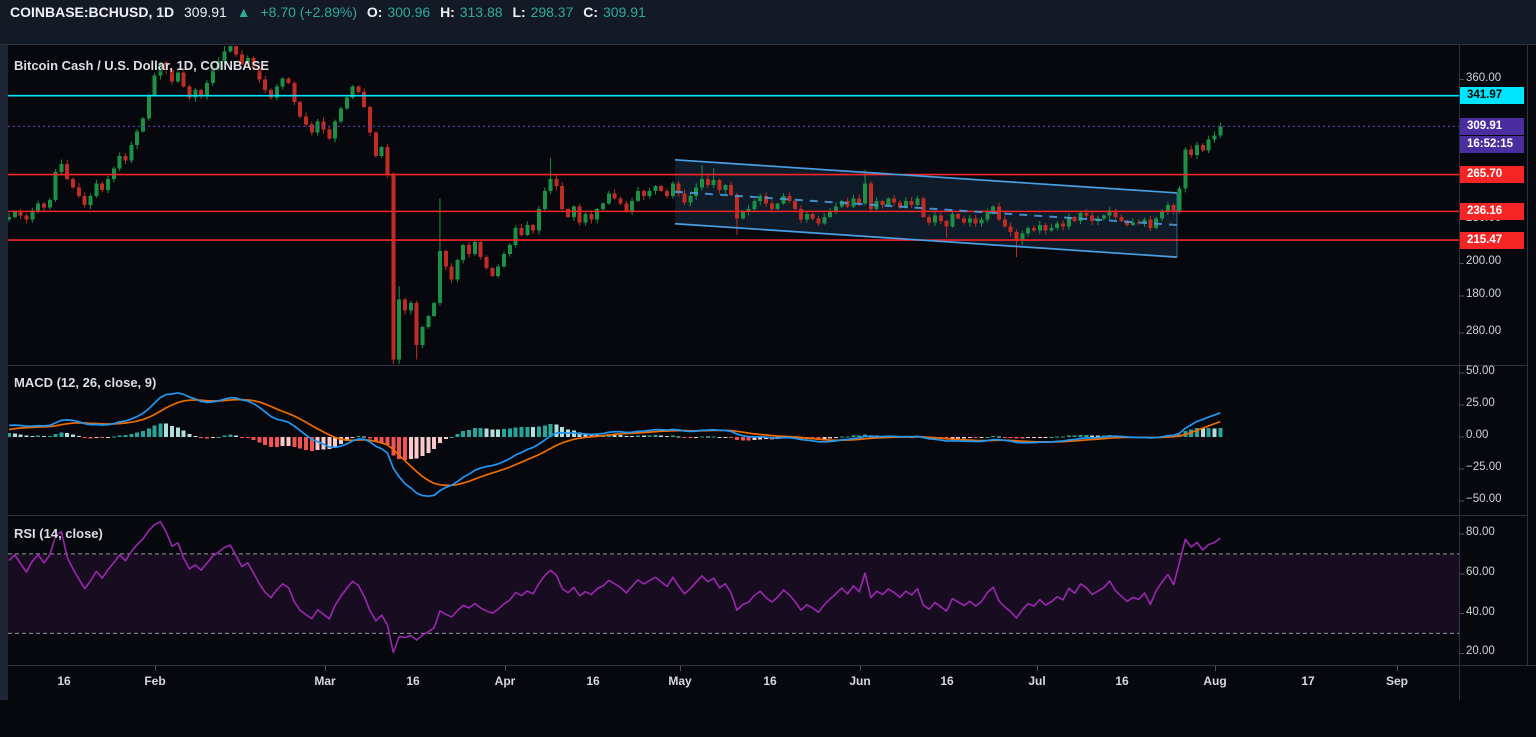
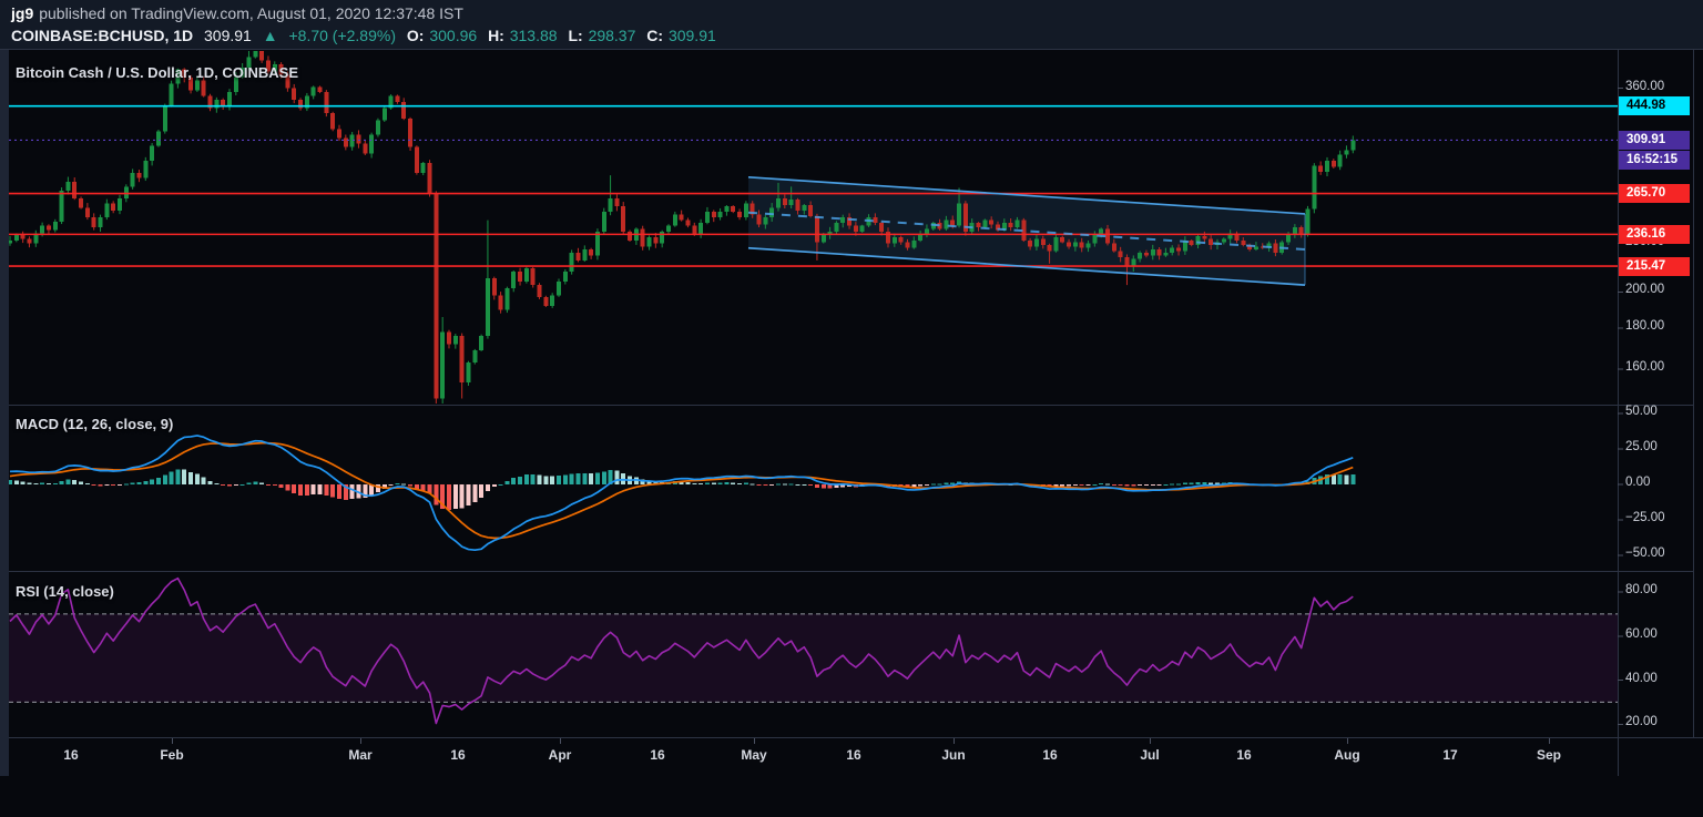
+ jg9 published on TradingView.com, August 01, 2020 12:37:48 IST
  COINBASE:BCHUSD, 1D 309.91 ▲ +8.70 (+2.89%) O: 300.96 H: 313.88 L: 298.37 C: 309.91
  Bitcoin Cash / U.S. Dollar, 1D, COINBASE
  MACD (12, 26, close, 9)
  RSI (14, close)
  360.00
  200.00
  180.00
- 280.00
+ 160.00
  50.00
  25.00
  0.00
  −25.00
  −50.00
  80.00
  60.00
  40.00
  20.00
- 341.97
+ 444.98
  309.91
  16:52:15
  265.70
  236.16
  215.47
  16
  Feb
  Mar
  16
  Apr
  16
  May
  16
  Jun
  16
  Jul
  16
  Aug
  17
  Sep
